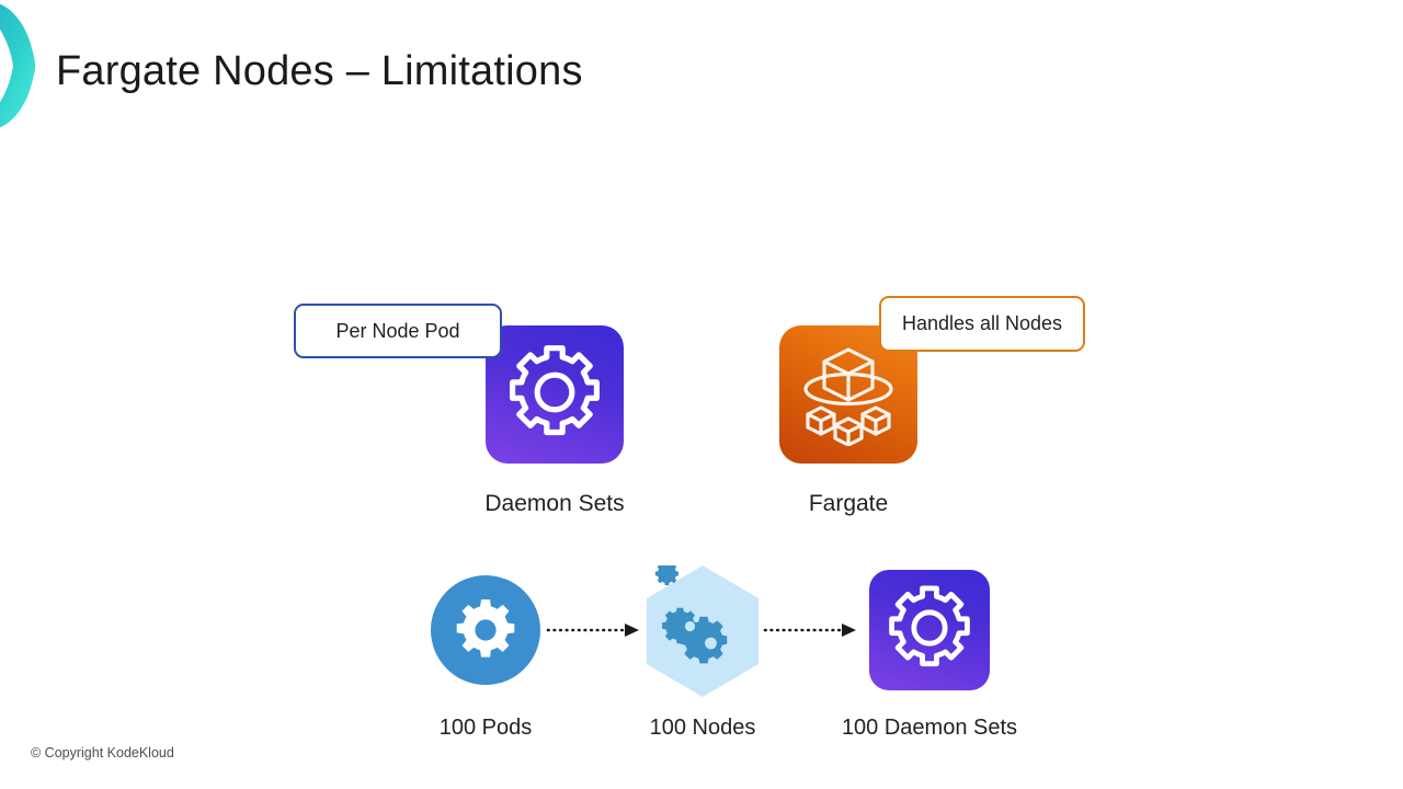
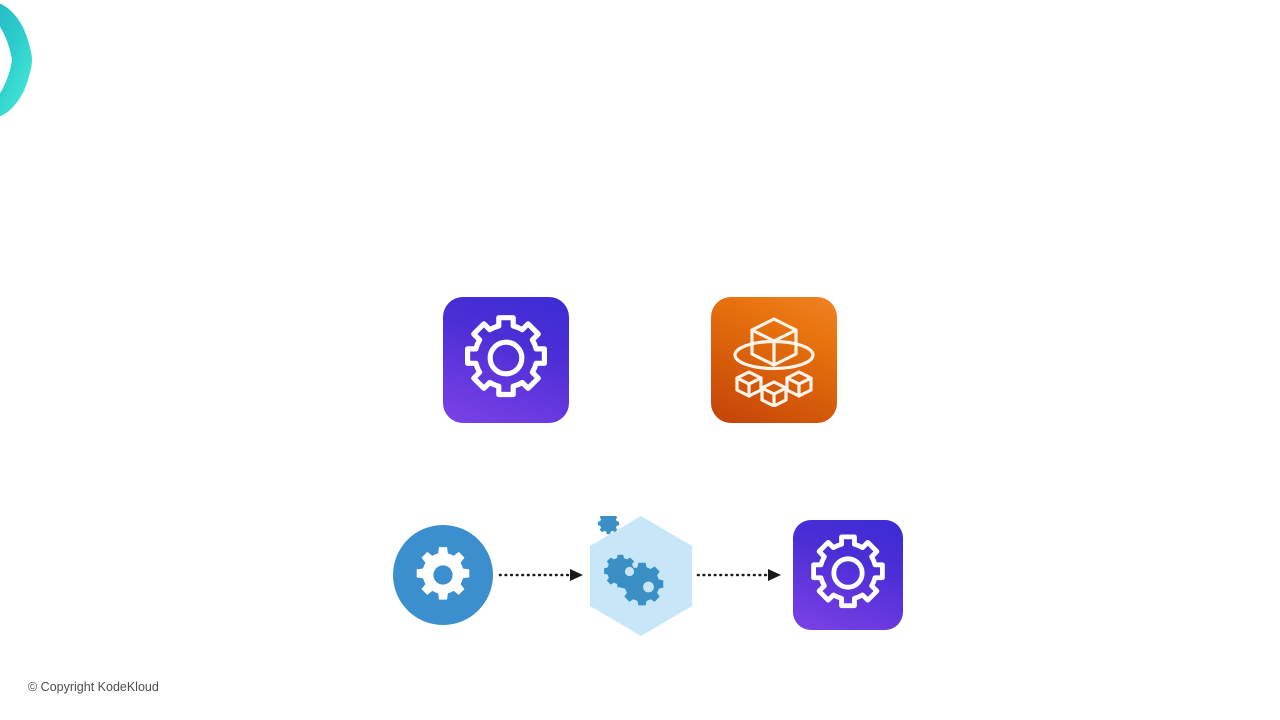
- Fargate Nodes – Limitations
- Daemon Sets
- Fargate
- Per Node Pod
- Handles all Nodes
- 100 Pods
- 100 Nodes
- 100 Daemon Sets
  © Copyright KodeKloud
